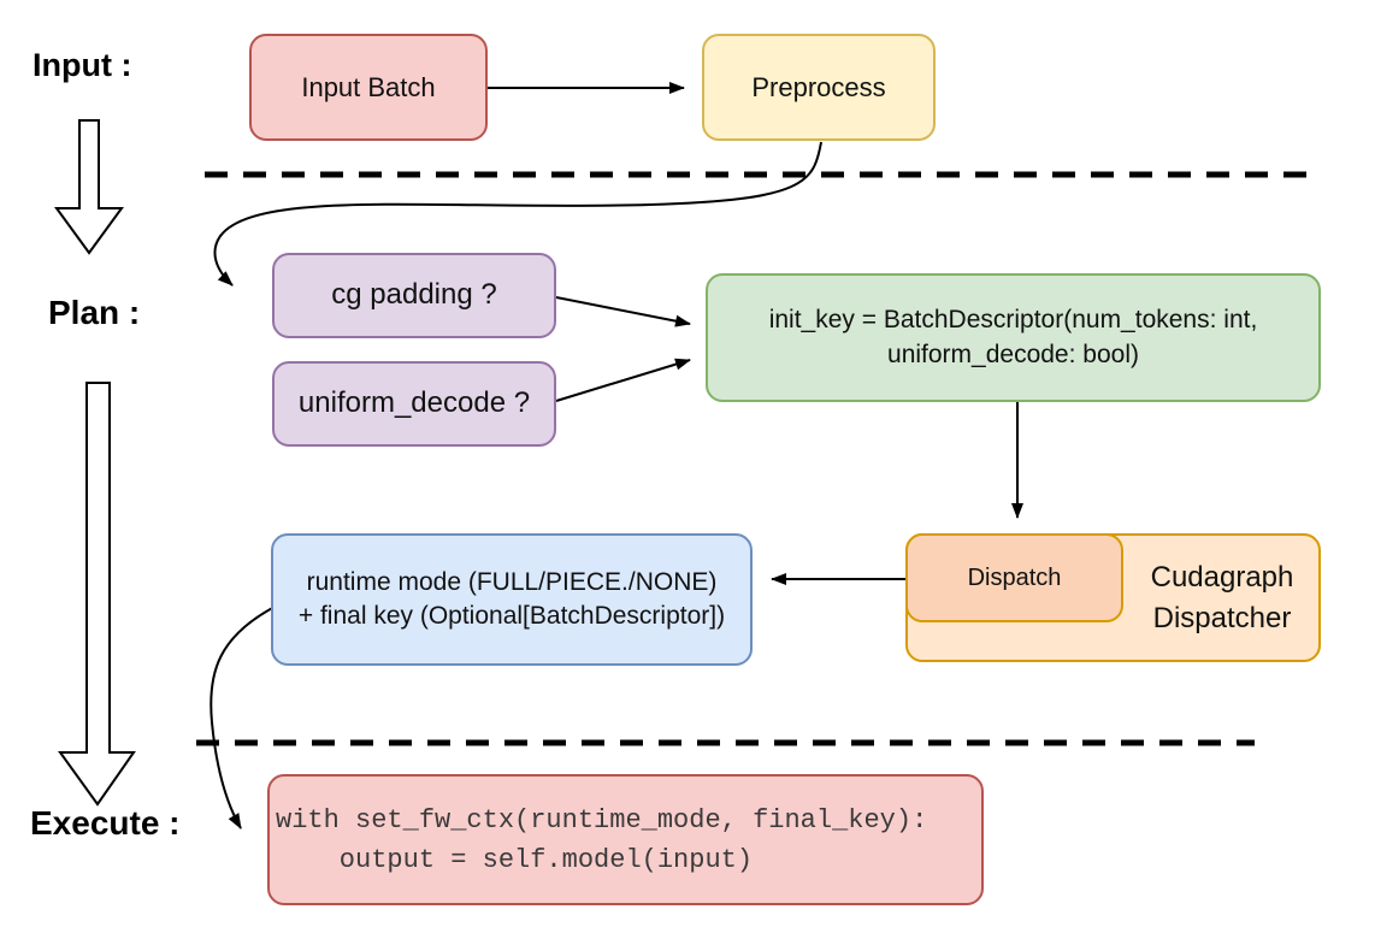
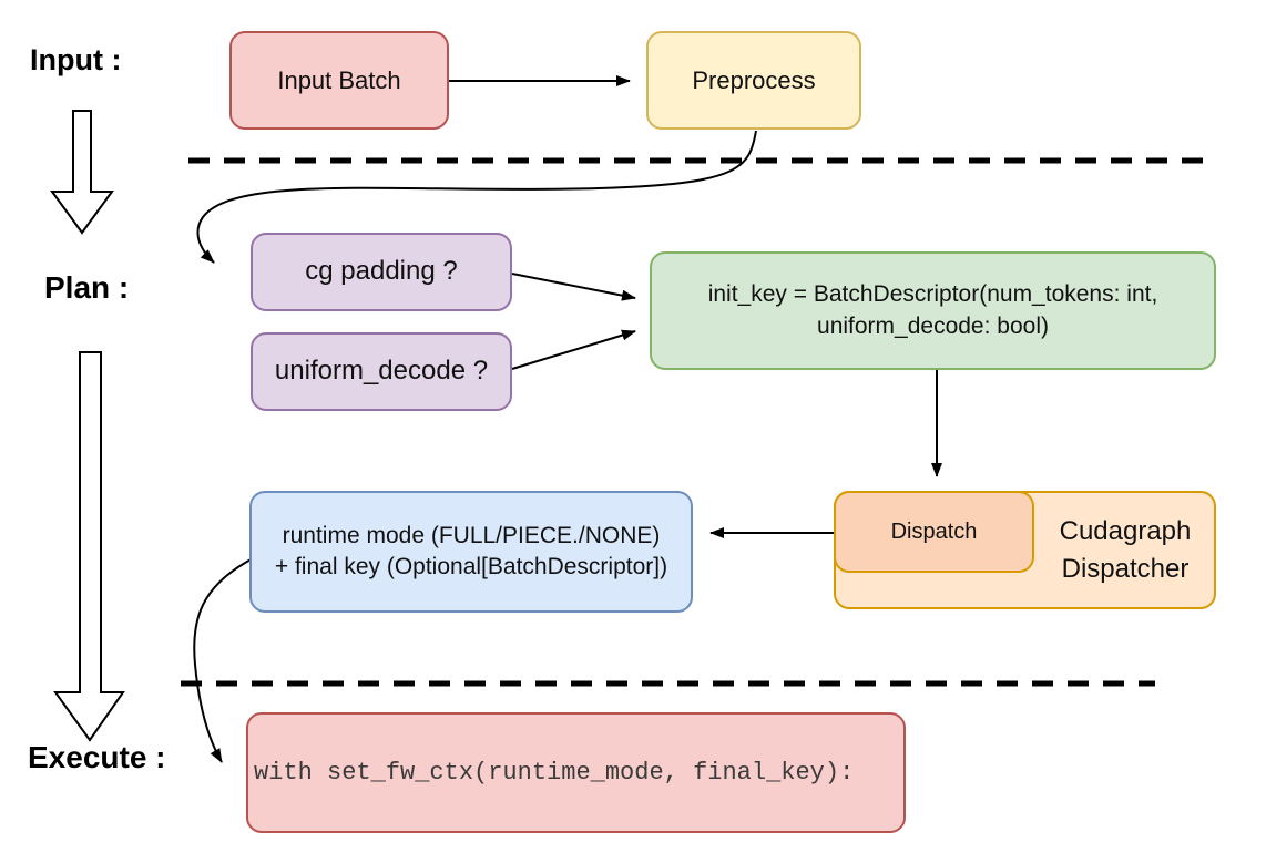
  Input :
  Plan :
  Execute :
  Input Batch
  Preprocess
  cg padding ?
  uniform_decode ?
  init_key = BatchDescriptor(num_tokens: int,
  uniform_decode: bool)
  runtime mode (FULL/PIECE./NONE)
  + final key (Optional[BatchDescriptor])
  Dispatch
  Cudagraph
  Dispatcher
  with set_fw_ctx(runtime_mode, final_key):
- output = self.model(input)
